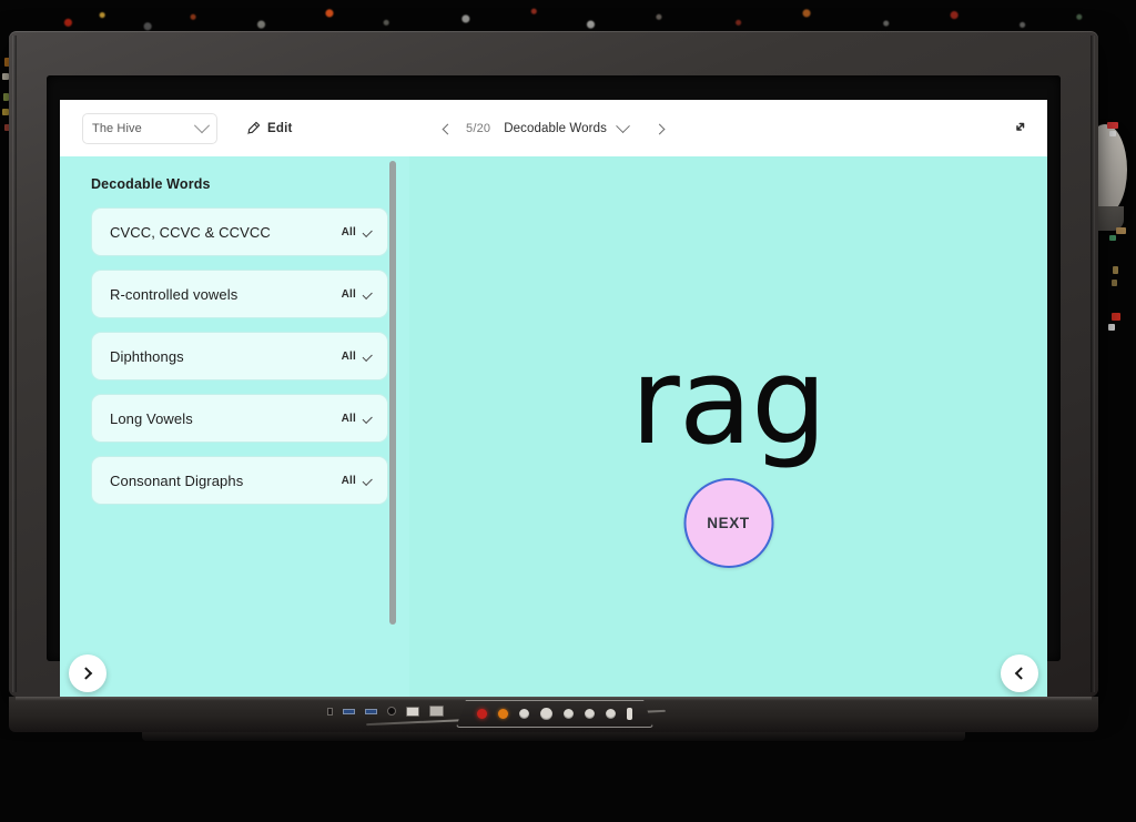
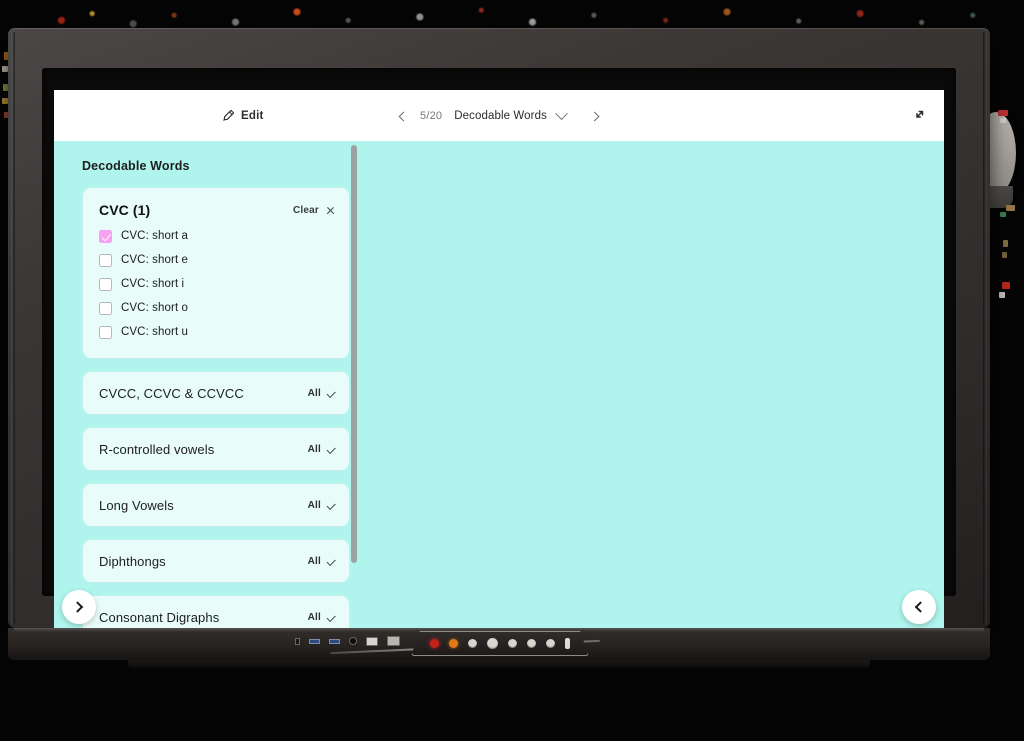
- The Hive
  Edit
  5/20
  Decodable Words
  Decodable Words
+ CVC (1)
+ Clear
+ CVC: short a
+ CVC: short e
+ CVC: short i
+ CVC: short o
+ CVC: short u
  CVCC, CCVC & CCVCC
  All
  R-controlled vowels
  All
- Diphthongs
+ Long Vowels
  All
- Long Vowels
+ Diphthongs
  All
  Consonant Digraphs
  All
- rag
- NEXT
